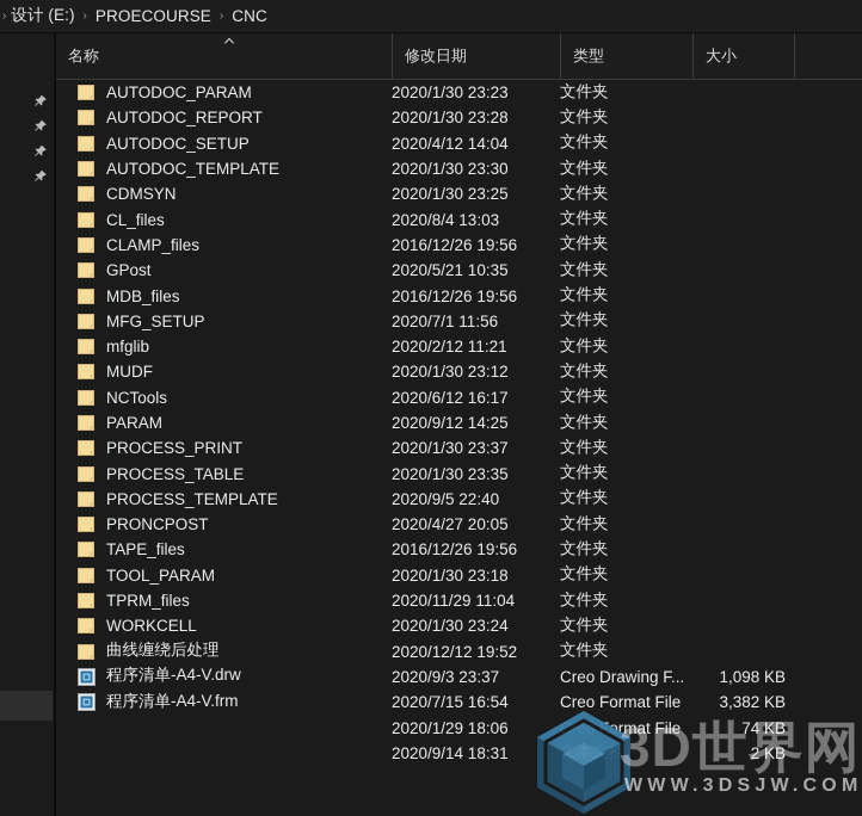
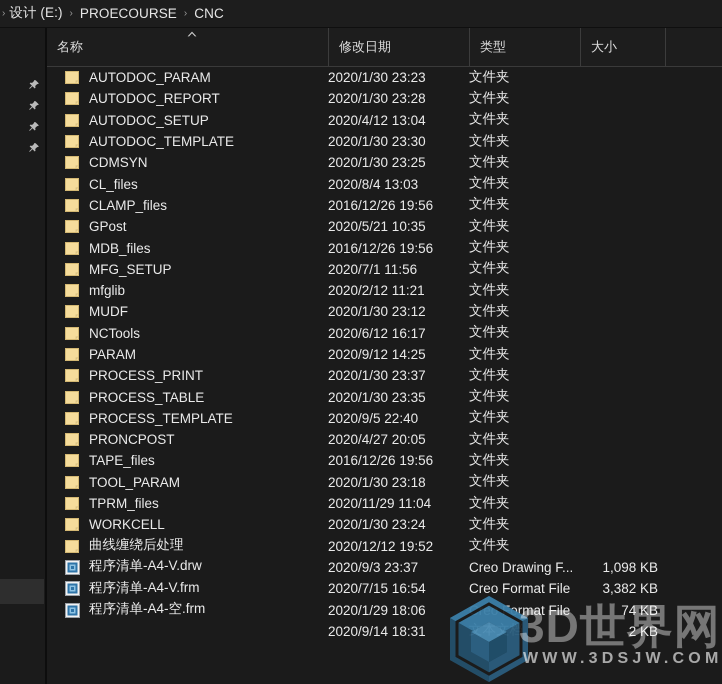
  ›
  设计 (E:)
  ›
  PROECOURSE
  ›
  CNC
  名称
  修改日期
  类型
  大小
  AUTODOC_PARAM
  2020/1/30 23:23
  文件夹
  AUTODOC_REPORT
  2020/1/30 23:28
  文件夹
  AUTODOC_SETUP
- 2020/4/12 14:04
+ 2020/4/12 13:04
  文件夹
  AUTODOC_TEMPLATE
  2020/1/30 23:30
  文件夹
  CDMSYN
  2020/1/30 23:25
  文件夹
  CL_files
  2020/8/4 13:03
  文件夹
  CLAMP_files
  2016/12/26 19:56
  文件夹
  GPost
  2020/5/21 10:35
  文件夹
  MDB_files
  2016/12/26 19:56
  文件夹
  MFG_SETUP
  2020/7/1 11:56
  文件夹
  mfglib
  2020/2/12 11:21
  文件夹
  MUDF
  2020/1/30 23:12
  文件夹
  NCTools
  2020/6/12 16:17
  文件夹
  PARAM
  2020/9/12 14:25
  文件夹
  PROCESS_PRINT
  2020/1/30 23:37
  文件夹
  PROCESS_TABLE
  2020/1/30 23:35
  文件夹
  PROCESS_TEMPLATE
  2020/9/5 22:40
  文件夹
  PRONCPOST
  2020/4/27 20:05
  文件夹
  TAPE_files
  2016/12/26 19:56
  文件夹
  TOOL_PARAM
  2020/1/30 23:18
  文件夹
  TPRM_files
  2020/11/29 11:04
  文件夹
  WORKCELL
  2020/1/30 23:24
  文件夹
  曲线缠绕后处理
  2020/12/12 19:52
  文件夹
  程序清单-A4-V.drw
  2020/9/3 23:37
  Creo Drawing F...
  1,098 KB
  程序清单-A4-V.frm
  2020/7/15 16:54
  Creo Format File
  3,382 KB
+ 程序清单-A4-空.frm
  2020/1/29 18:06
  74 KB
  2020/9/14 18:31
  2 KB
  3D世界网
  WWW.3DSJW.COM
